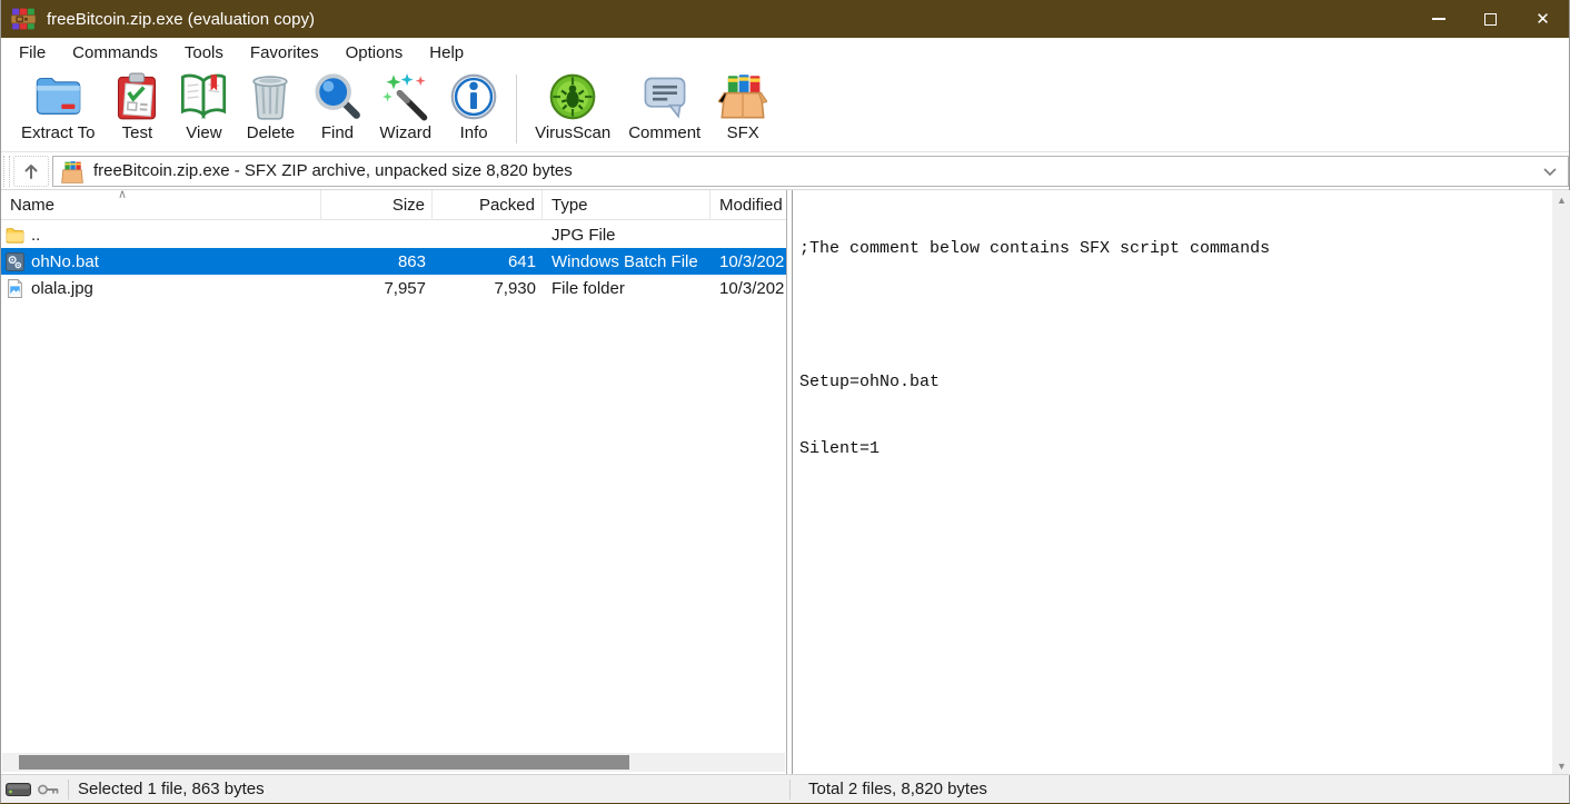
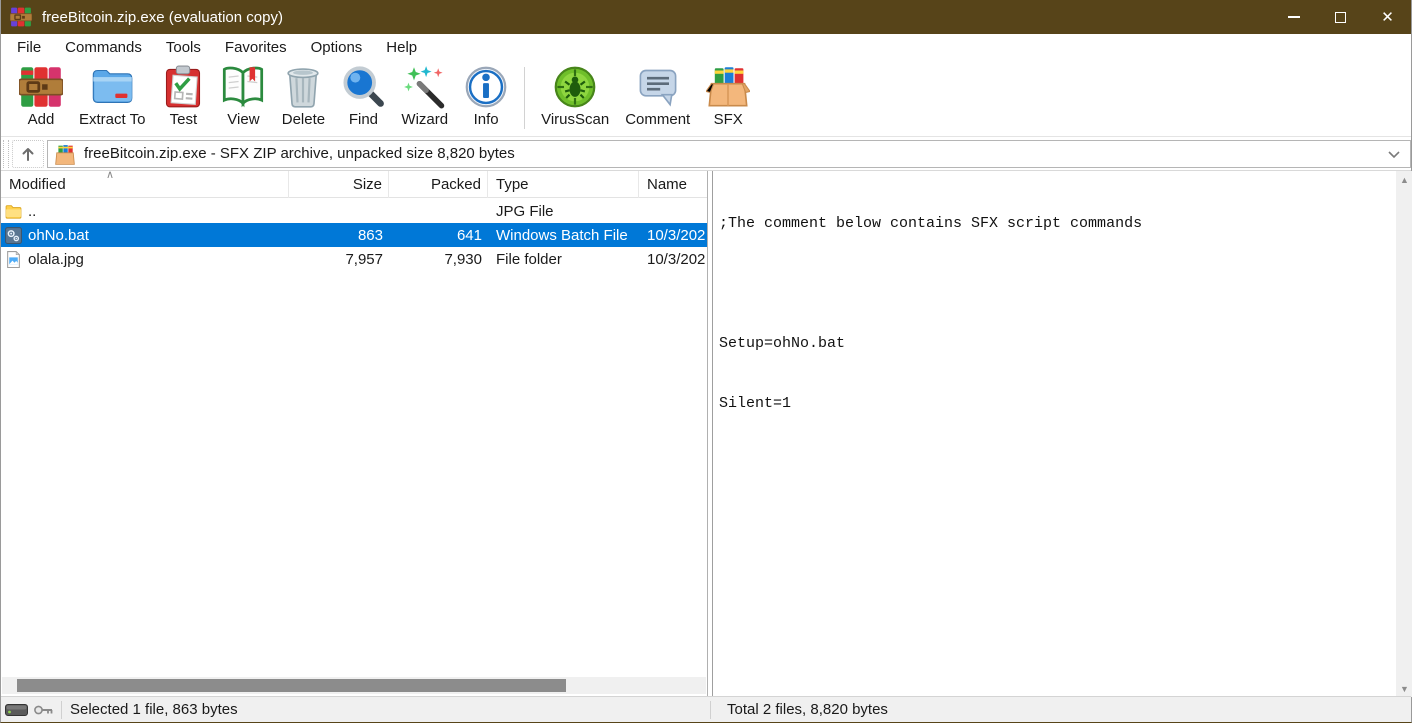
  freeBitcoin.zip.exe (evaluation copy)
  ✕
  File
  Commands
  Tools
  Favorites
  Options
  Help
+ Add
  Extract To
  Test
  View
  Delete
  Find
  Wizard
  Info
  VirusScan
  Comment
  SFX
  freeBitcoin.zip.exe - SFX ZIP archive, unpacked size 8,820 bytes
  ∧
- Name
+ Modified
  Size
  Packed
  Type
- Modified
+ Name
  ..
  JPG File
  ohNo.bat
  863
  641
  Windows Batch File
  10/3/202
  olala.jpg
  7,957
  7,930
  File folder
  10/3/202
  ;The comment below contains SFX script commands
  Setup=ohNo.bat
  Silent=1
  ▲
  ▼
  Selected 1 file, 863 bytes
  Total 2 files, 8,820 bytes
